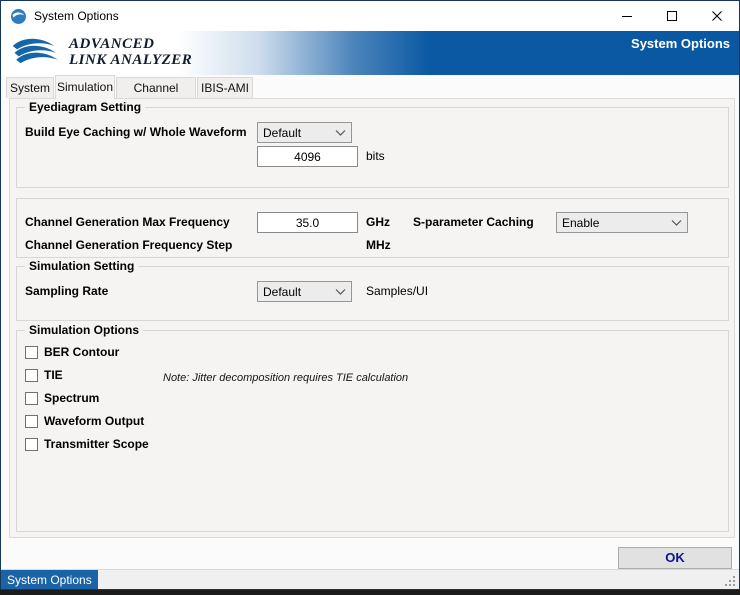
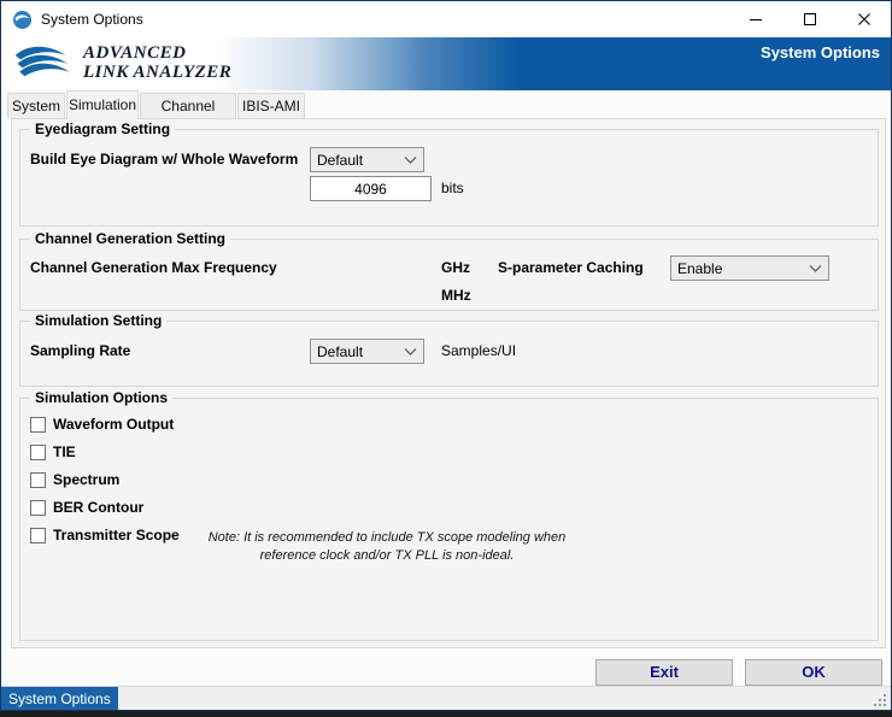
  System Options
  ADVANCED
  LINK ANALYZER
  System Options
  System
  Simulation
  IBIS-AMI
  Eyediagram Setting
- Build Eye Caching w/ Whole Waveform
+ Build Eye Diagram w/ Whole Waveform
  Default
  4096
  bits
+ Channel Generation Setting
  Channel Generation Max Frequency
- 35.0
  GHz
  S-parameter Caching
  Enable
- Channel Generation Frequency Step
  MHz
  Simulation Setting
  Sampling Rate
  Default
  Samples/UI
  Simulation Options
- BER Contour
+ Waveform Output
  TIE
- Note: Jitter decomposition requires TIE calculation
  Spectrum
- Waveform Output
+ BER Contour
  Transmitter Scope
+ Note: It is recommended to include TX scope modeling when
+ reference clock and/or TX PLL is non-ideal.
+ Exit
  OK
  System Options
